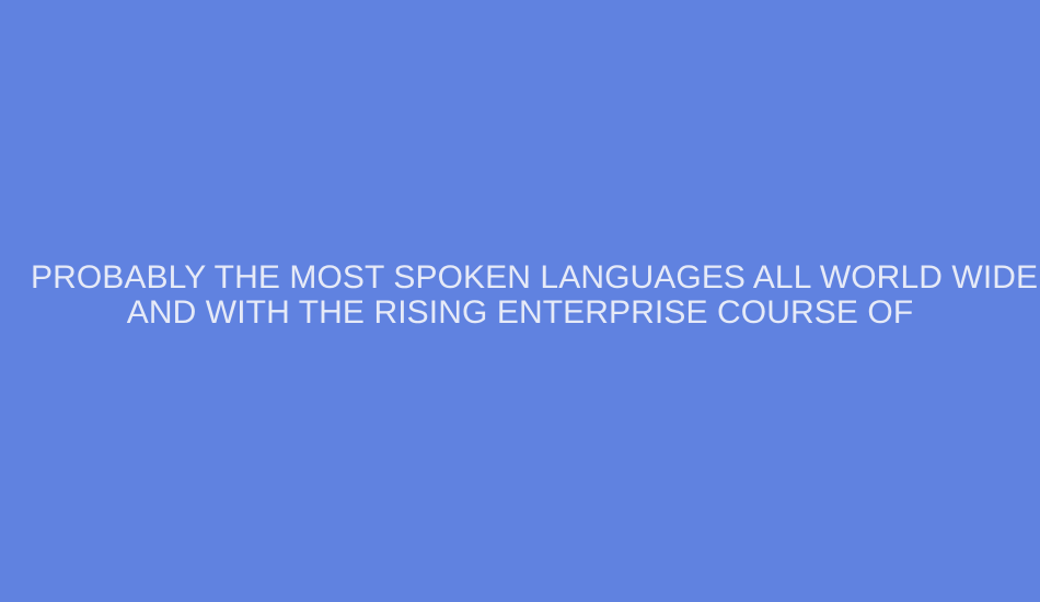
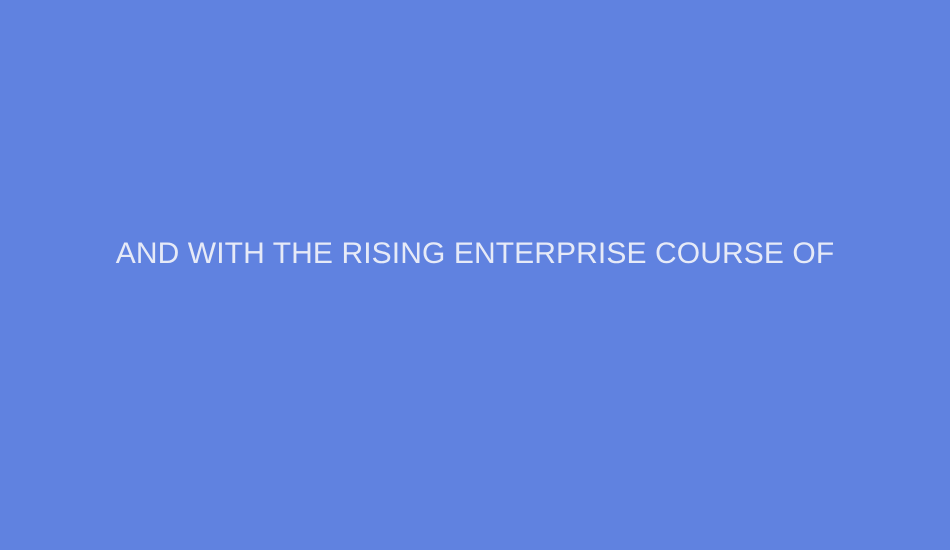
- PROBABLY THE MOST SPOKEN LANGUAGES ALL WORLD WIDE
  AND WITH THE RISING ENTERPRISE COURSE OF
